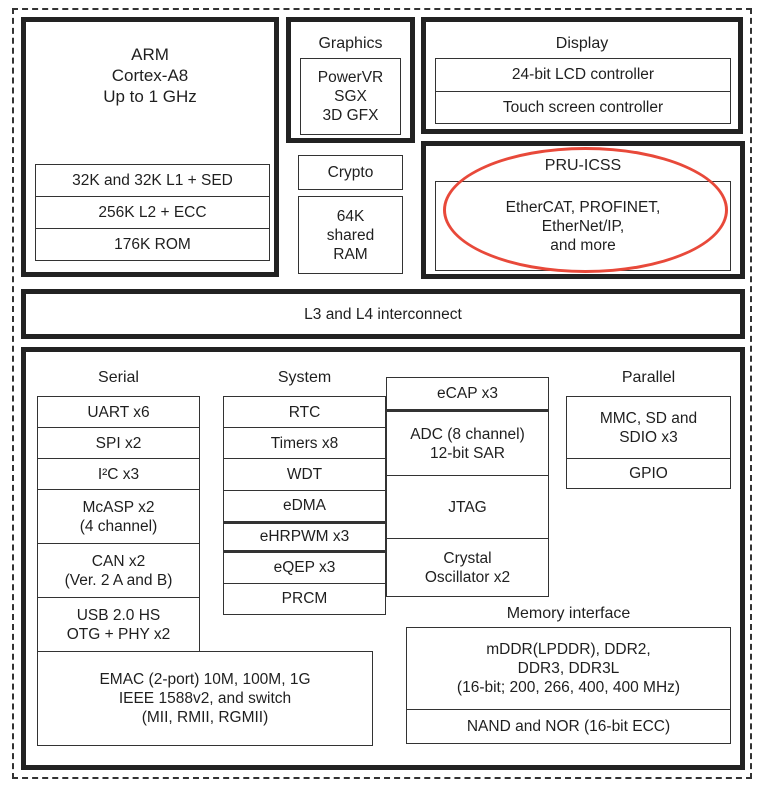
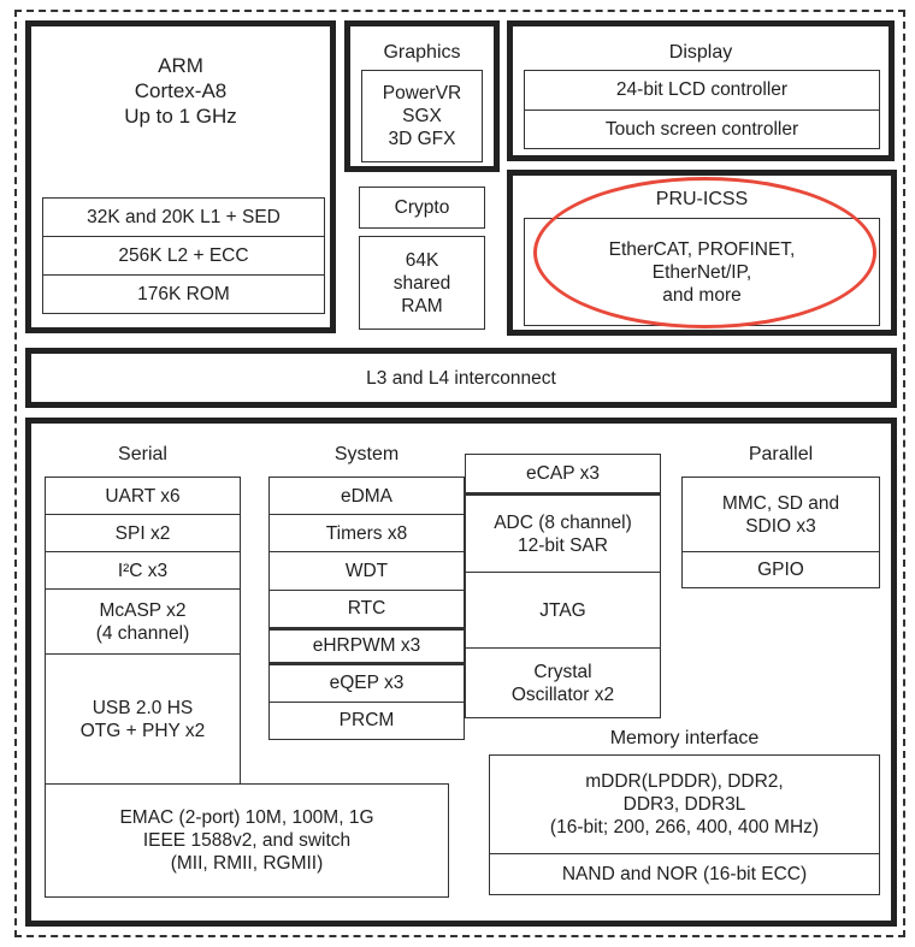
  ARM
  Cortex-A8
  Up to 1 GHz
- 32K and 32K L1 + SED
+ 32K and 20K L1 + SED
  256K L2 + ECC
  176K ROM
  Graphics
  PowerVR
  SGX
  3D GFX
  Crypto
  64K
  shared
  RAM
  Display
  24-bit LCD controller
  Touch screen controller
  PRU-ICSS
  EtherCAT, PROFINET,
  EtherNet/IP,
  and more
  L3 and L4 interconnect
  Serial
  UART x6
  SPI x2
  I²C x3
  McASP x2
  (4 channel)
- CAN x2
- (Ver. 2 A and B)
  USB 2.0 HS
  OTG + PHY x2
  EMAC (2-port) 10M, 100M, 1G
  IEEE 1588v2, and switch
  (MII, RMII, RGMII)
  System
- RTC
+ eDMA
  Timers x8
  WDT
- eDMA
+ RTC
  eHRPWM x3
  eQEP x3
  PRCM
  eCAP x3
  ADC (8 channel)
  12-bit SAR
  JTAG
  Crystal
  Oscillator x2
  Parallel
  MMC, SD and
  SDIO x3
  GPIO
  Memory interface
  mDDR(LPDDR), DDR2,
  DDR3, DDR3L
  (16-bit; 200, 266, 400, 400 MHz)
  NAND and NOR (16-bit ECC)
